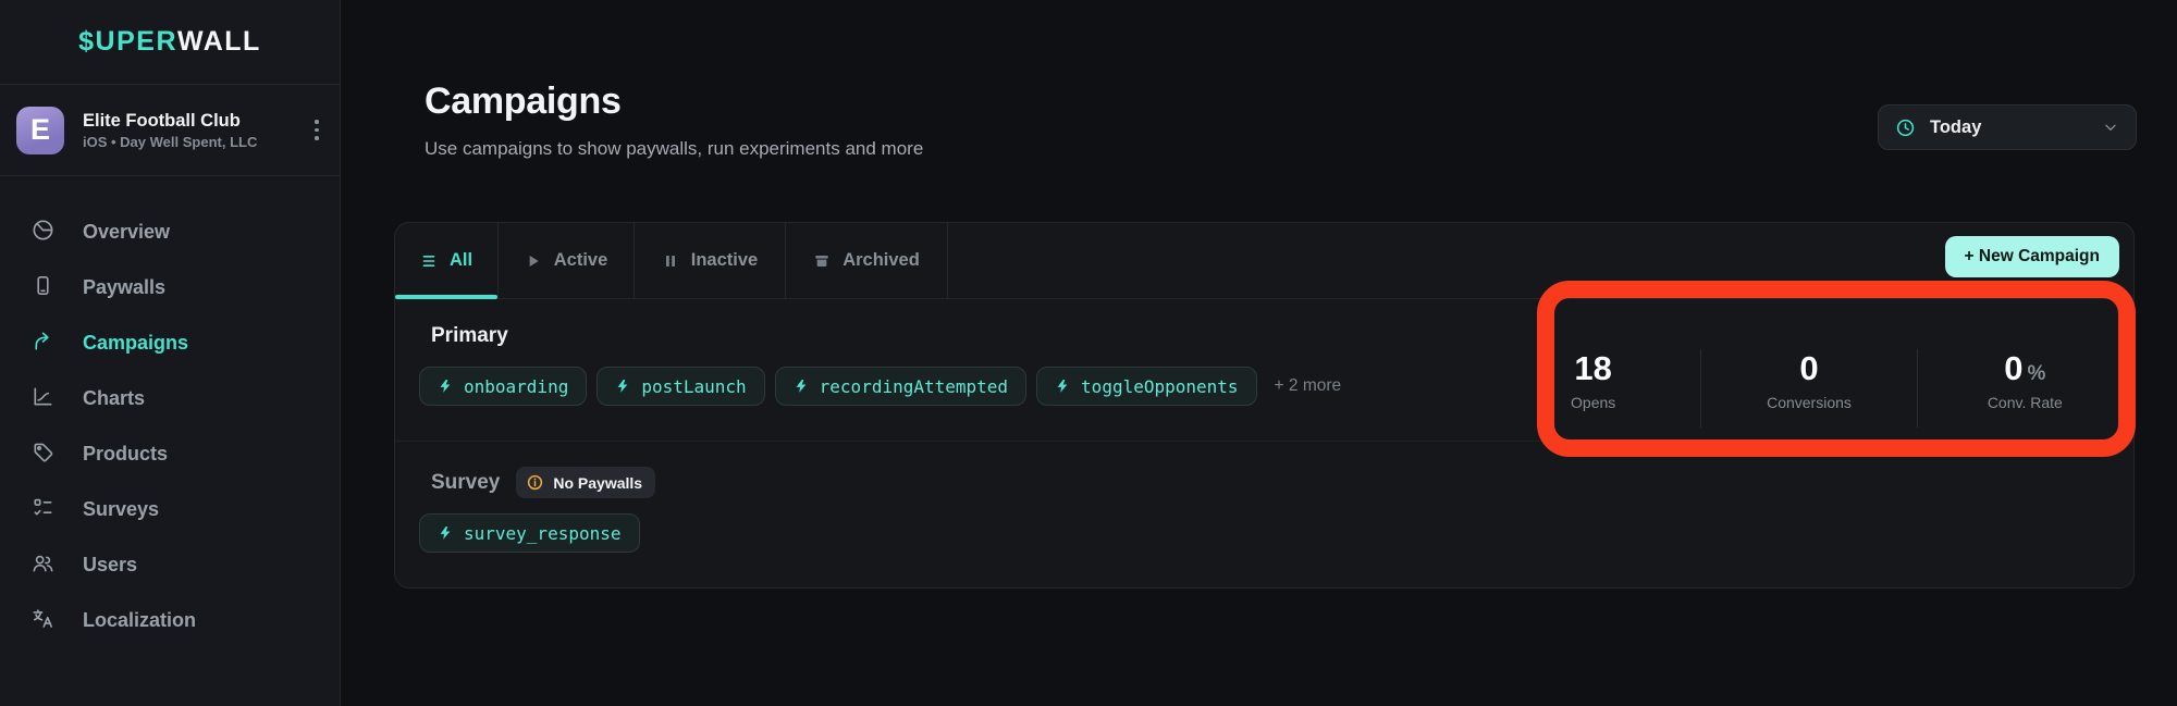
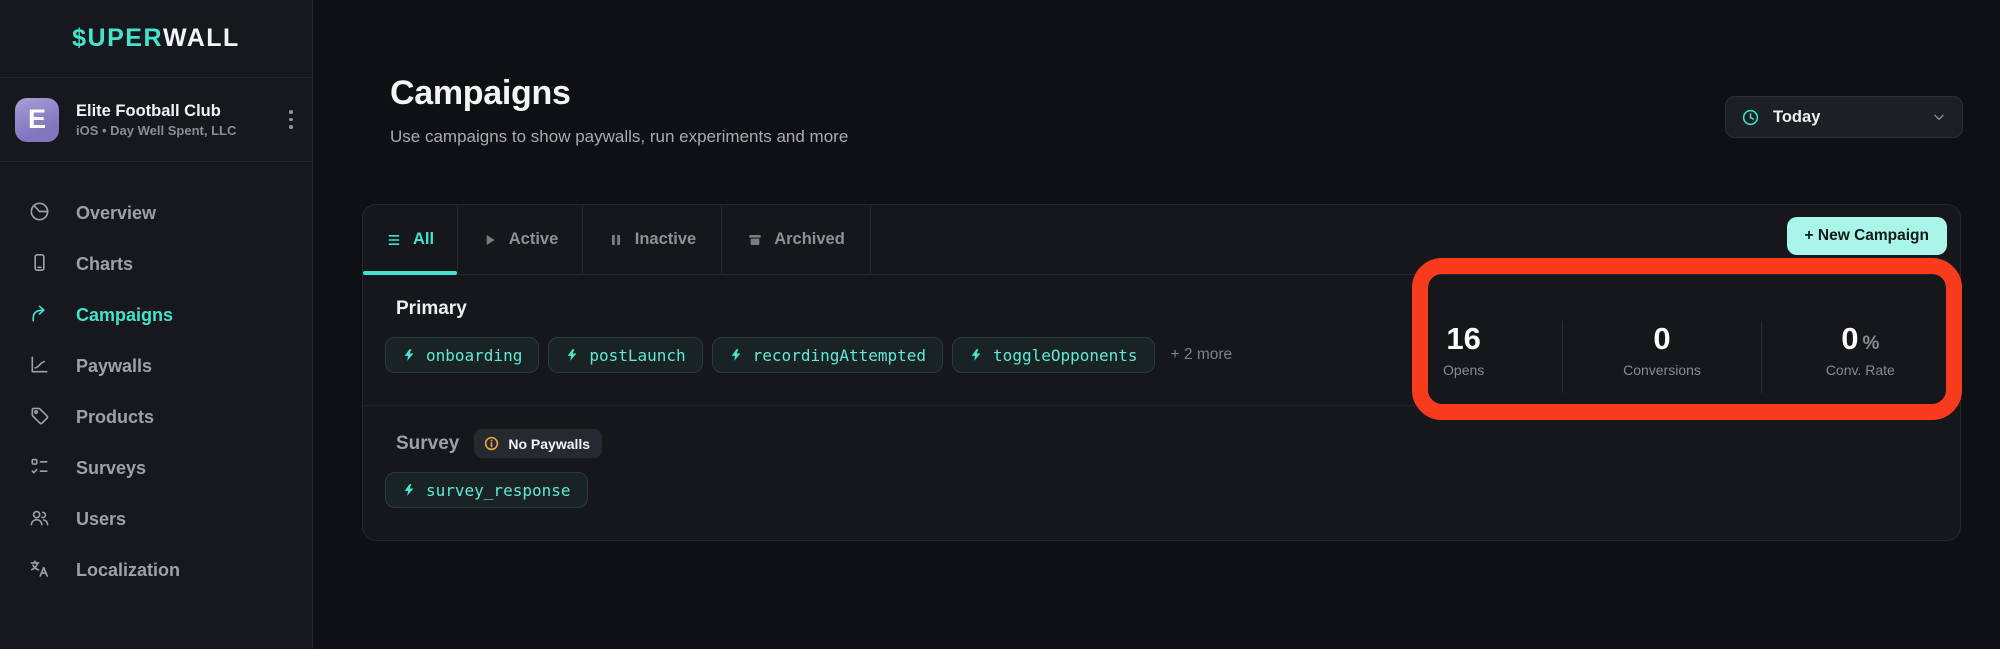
  $UPER
  WALL
  E
  Elite Football Club
  iOS • Day Well Spent, LLC
  Overview
- Paywalls
+ Charts
  Campaigns
- Charts
+ Paywalls
  Products
  Surveys
  Users
  Localization
  Campaigns
  Use campaigns to show paywalls, run experiments and more
  Today
  All
  Active
  Inactive
  Archived
  + New Campaign
  Primary
  onboarding
  postLaunch
  recordingAttempted
  toggleOpponents
  + 2 more
- 18
+ 16
  Opens
  0
  Conversions
  0 %
  Conv. Rate
  Survey
  No Paywalls
  survey_response
